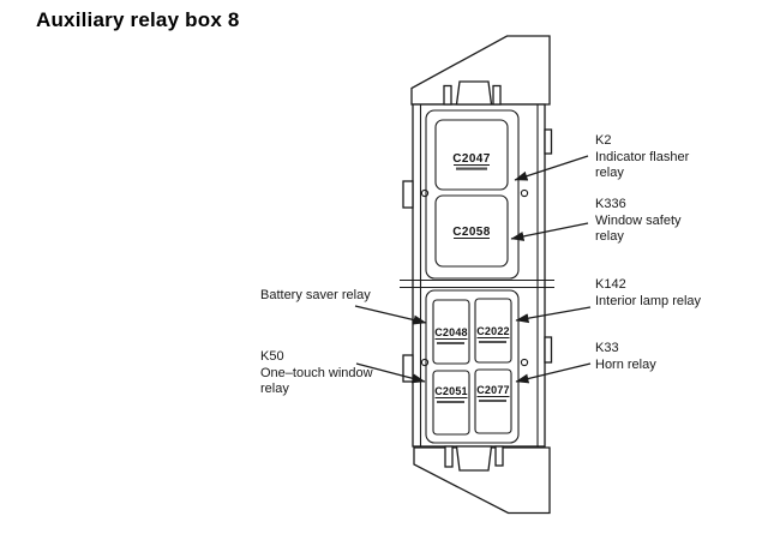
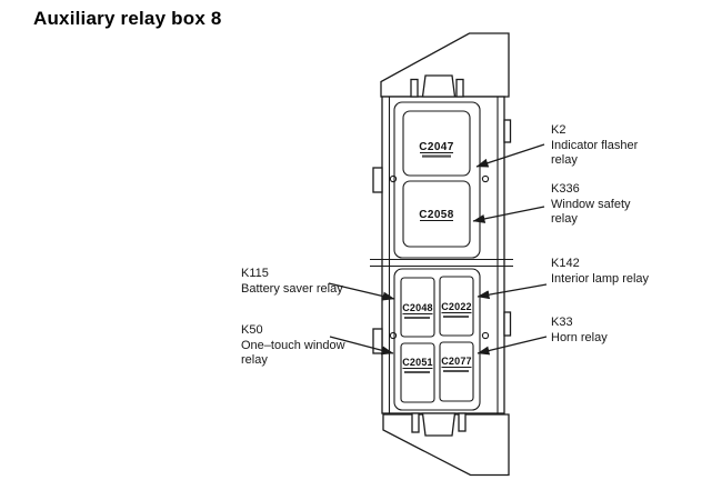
  Auxiliary relay box 8
  C2047
  C2058
  C2048
  C2022
  C2051
  C2077
  K2
  Indicator flasher
  relay
  K336
  Window safety
  relay
  K142
  Interior lamp relay
  K33
  Horn relay
+ K115
  Battery saver relay
  K50
  One–touch window
  relay
